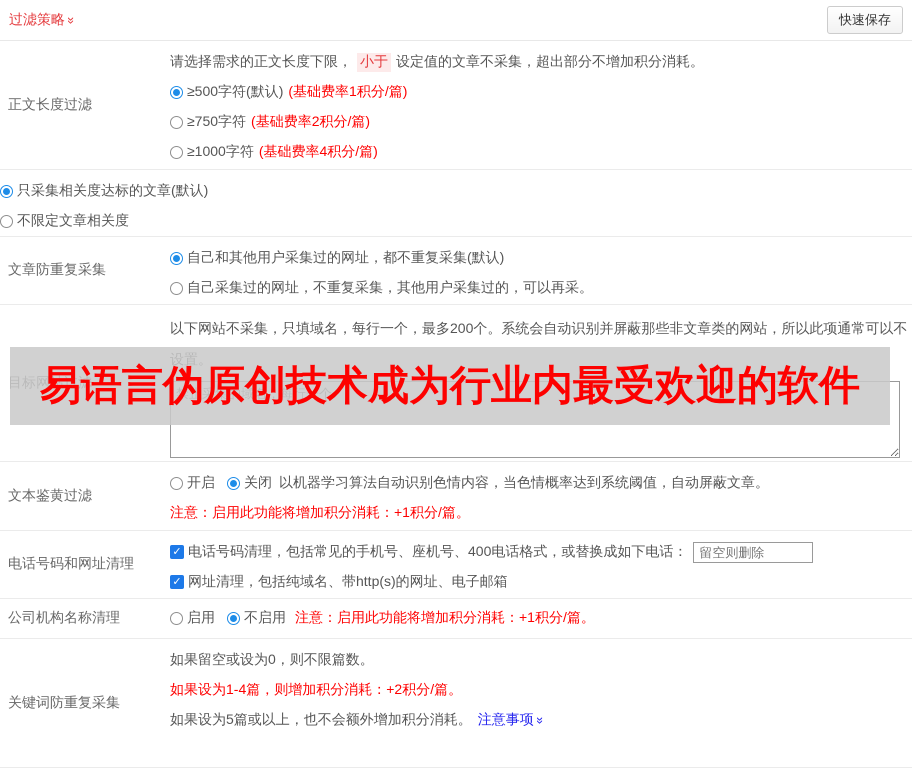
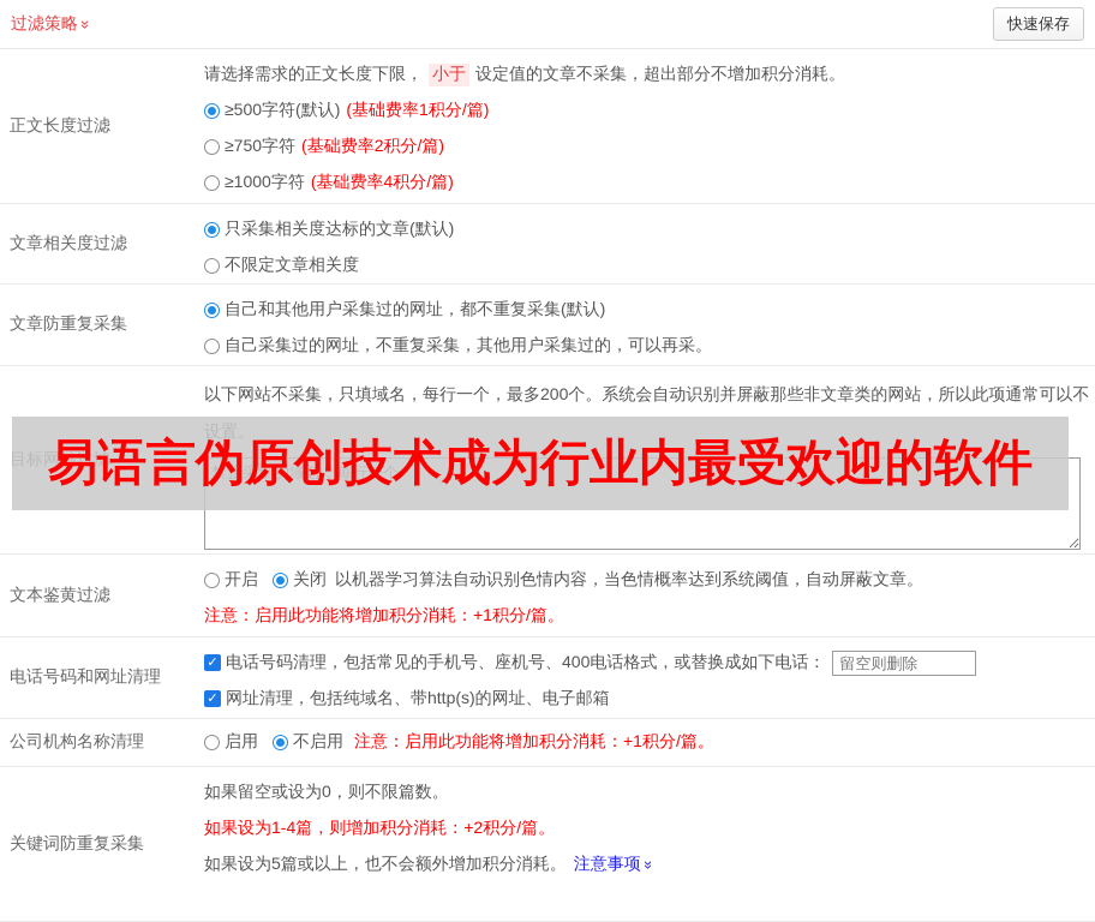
  过滤策略
  快速保存
  正文长度过滤
  请选择需求的正文长度下限，
  小于
  设定值的文章不采集，超出部分不增加积分消耗。
  ≥500字符(默认)
  (基础费率1积分/篇)
  ≥750字符
  (基础费率2积分/篇)
  ≥1000字符
  (基础费率4积分/篇)
+ 文章相关度过滤
  只采集相关度达标的文章(默认)
  不限定文章相关度
  文章防重复采集
  自己和其他用户采集过的网址，都不重复采集(默认)
  自己采集过的网址，不重复采集，其他用户采集过的，可以再采。
  目标网站过滤
  以下网站不采集，只填域名，每行一个，最多200个。系统会自动识别并屏蔽那些非文章类的网站，所以此项通常可以不设置。
  禁止采集的域名，每行一个
  文本鉴黄过滤
  开启
  关闭
  以机器学习算法自动识别色情内容，当色情概率达到系统阈值，自动屏蔽文章。
  注意：启用此功能将增加积分消耗：+1积分/篇。
  电话号码和网址清理
  电话号码清理，包括常见的手机号、座机号、400电话格式，或替换成如下电话：
  留空则删除
  网址清理，包括纯域名、带http(s)的网址、电子邮箱
  公司机构名称清理
  启用
  不启用
  注意：启用此功能将增加积分消耗：+1积分/篇。
  关键词防重复采集
  如果留空或设为0，则不限篇数。
  如果设为1-4篇，则增加积分消耗：+2积分/篇。
  如果设为5篇或以上，也不会额外增加积分消耗。
  注意事项
  易语言伪原创技术成为行业内最受欢迎的软件
